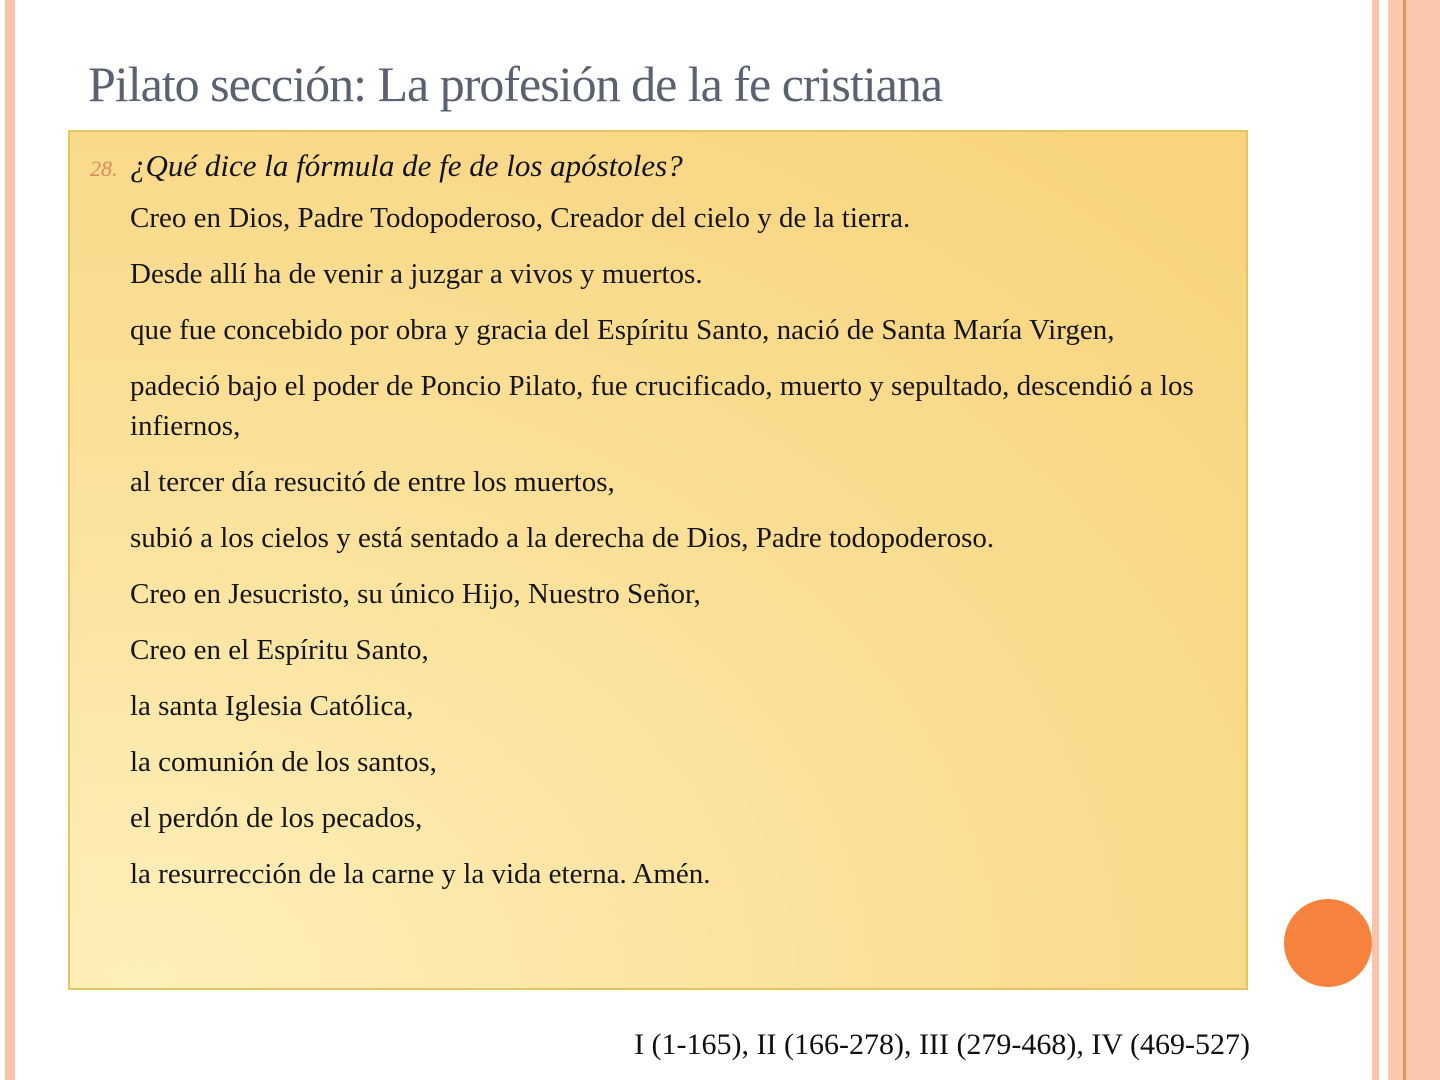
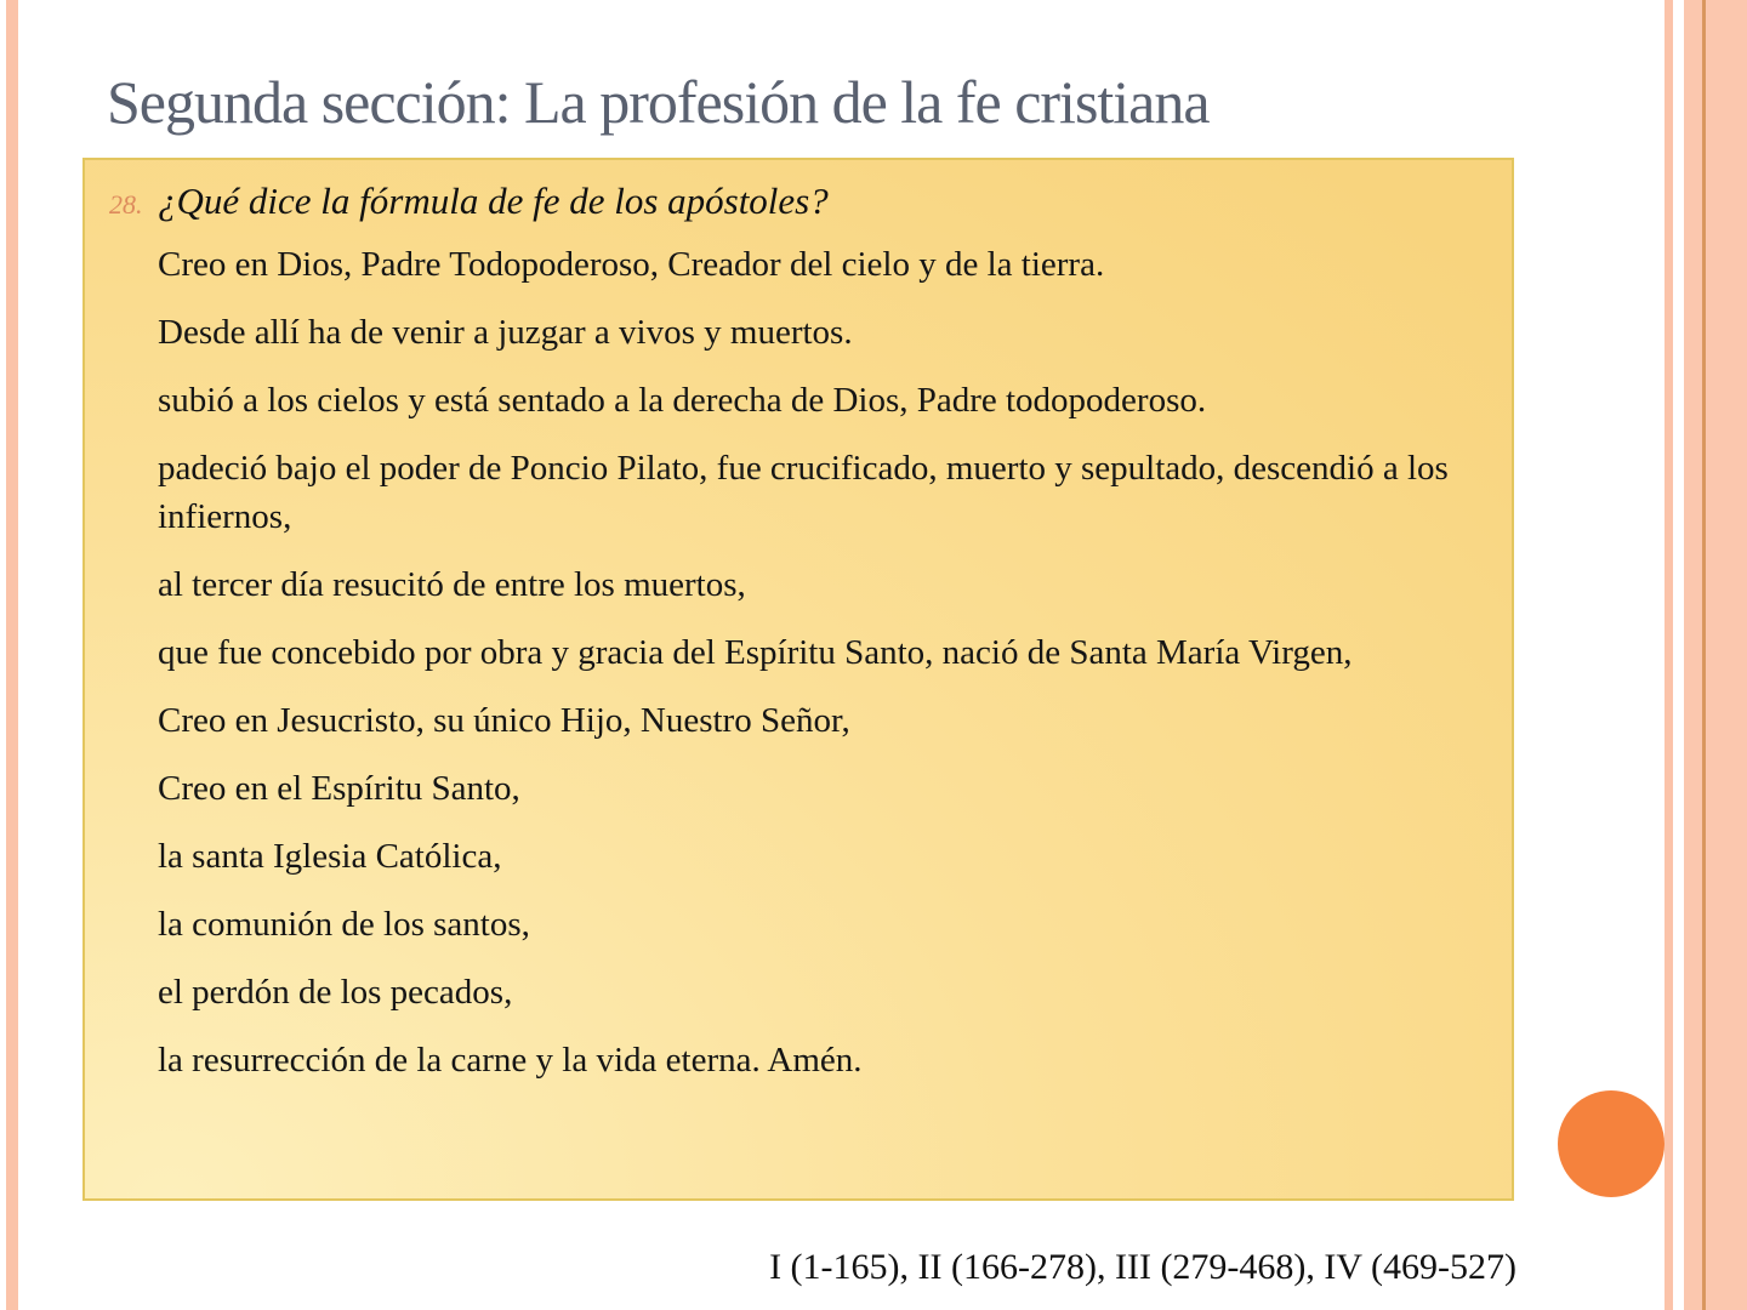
- Pilato sección: La profesión de la fe cristiana
+ Segunda sección: La profesión de la fe cristiana
  28.
  ¿Qué dice la fórmula de fe de los apóstoles?
  Creo en Dios, Padre Todopoderoso, Creador del cielo y de la tierra.
  Desde allí ha de venir a juzgar a vivos y muertos.
- que fue concebido por obra y gracia del Espíritu Santo, nació de Santa María Virgen,
+ subió a los cielos y está sentado a la derecha de Dios, Padre todopoderoso.
  padeció bajo el poder de Poncio Pilato, fue crucificado, muerto y sepultado, descendió a los infiernos,
  al tercer día resucitó de entre los muertos,
- subió a los cielos y está sentado a la derecha de Dios, Padre todopoderoso.
+ que fue concebido por obra y gracia del Espíritu Santo, nació de Santa María Virgen,
  Creo en Jesucristo, su único Hijo, Nuestro Señor,
  Creo en el Espíritu Santo,
  la santa Iglesia Católica,
  la comunión de los santos,
  el perdón de los pecados,
  la resurrección de la carne y la vida eterna. Amén.
  I (1-165), II (166-278), III (279-468), IV (469-527)
